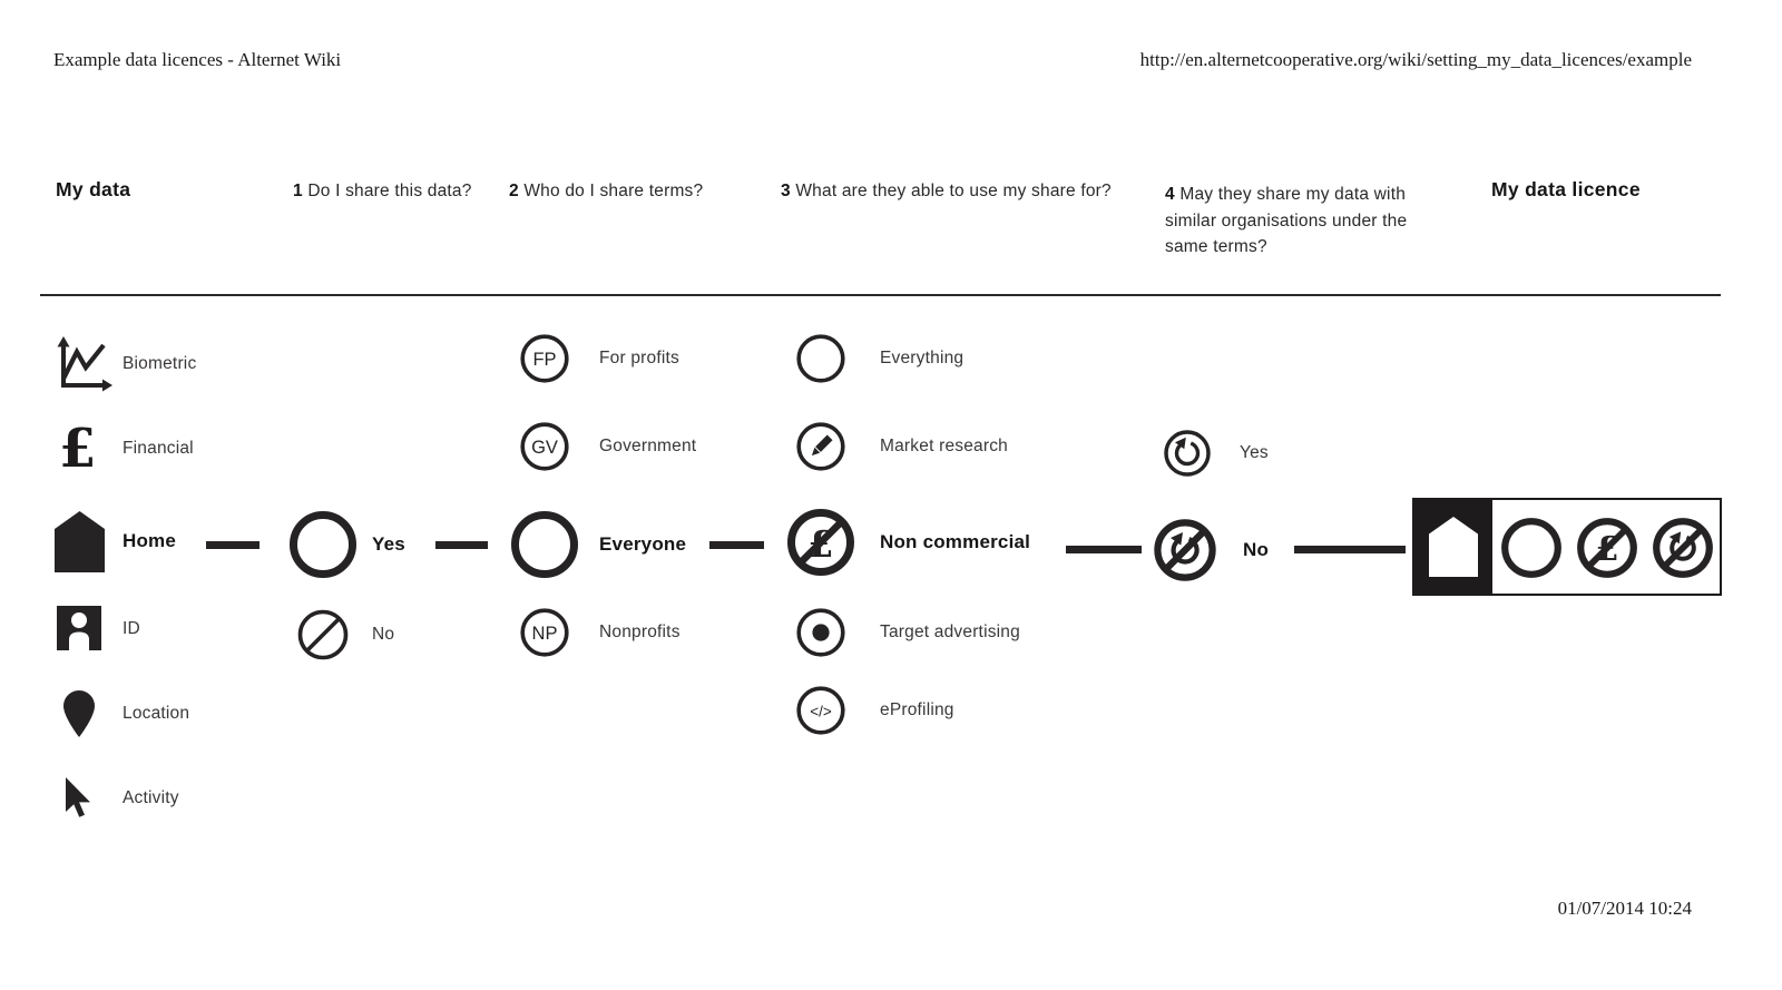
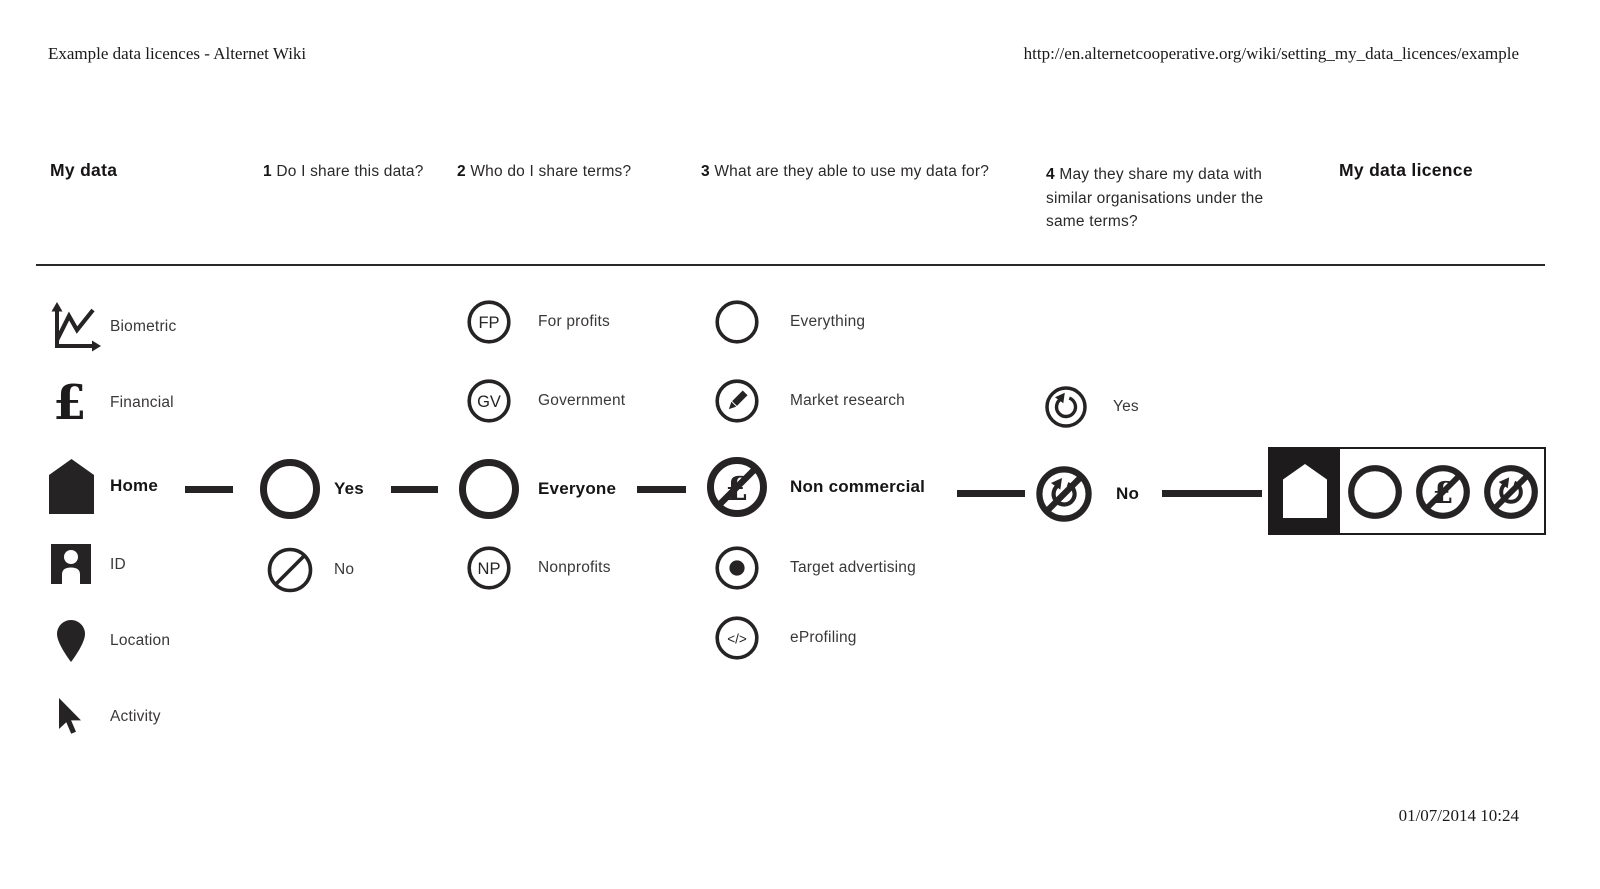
  Example data licences - Alternet Wiki
  http://en.alternetcooperative.org/wiki/setting_my_data_licences/example
  My data
  1 Do I share this data?
  2 Who do I share terms?
- 3 What are they able to use my share for?
+ 3 What are they able to use my data for?
  4 May they share my data with similar organisations under the same terms?
  My data licence
  Biometric
  £
  Financial
  Home
  ID
  Location
  Activity
  Yes
  No
  FP
  For profits
  GV
  Government
  Everyone
  NP
  Nonprofits
  Everything
  Market research
  Non commercial
  Target advertising
  </>
  eProfiling
  Yes
  No
  01/07/2014 10:24
